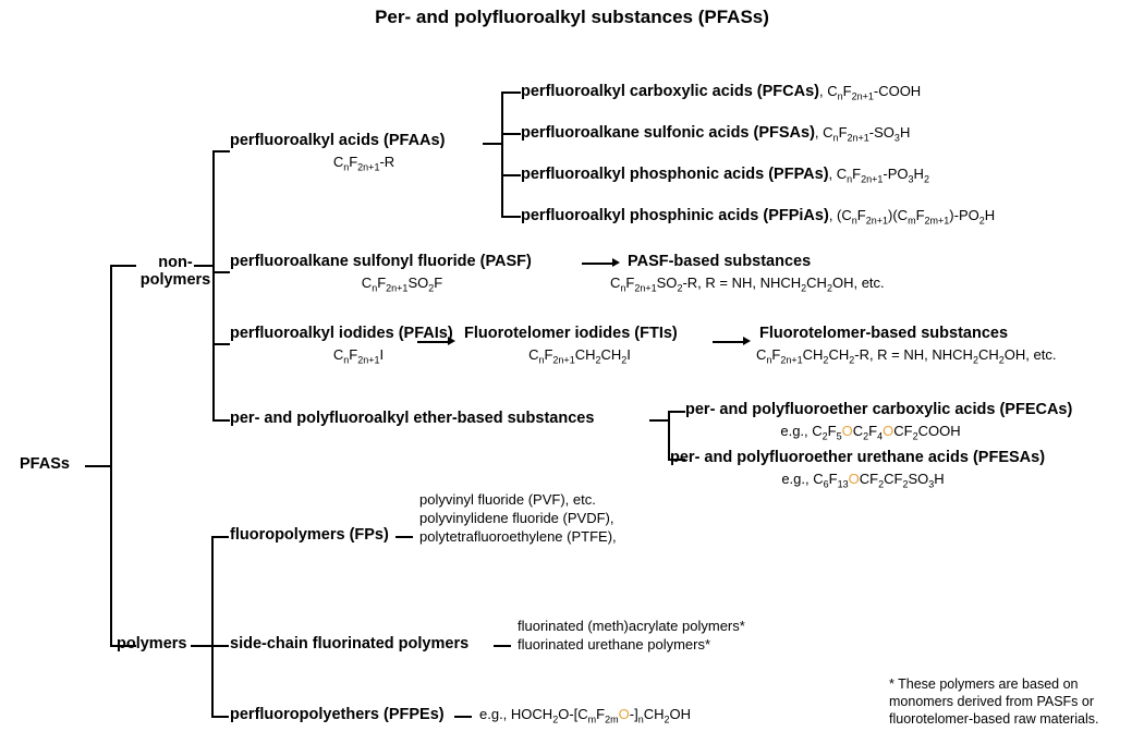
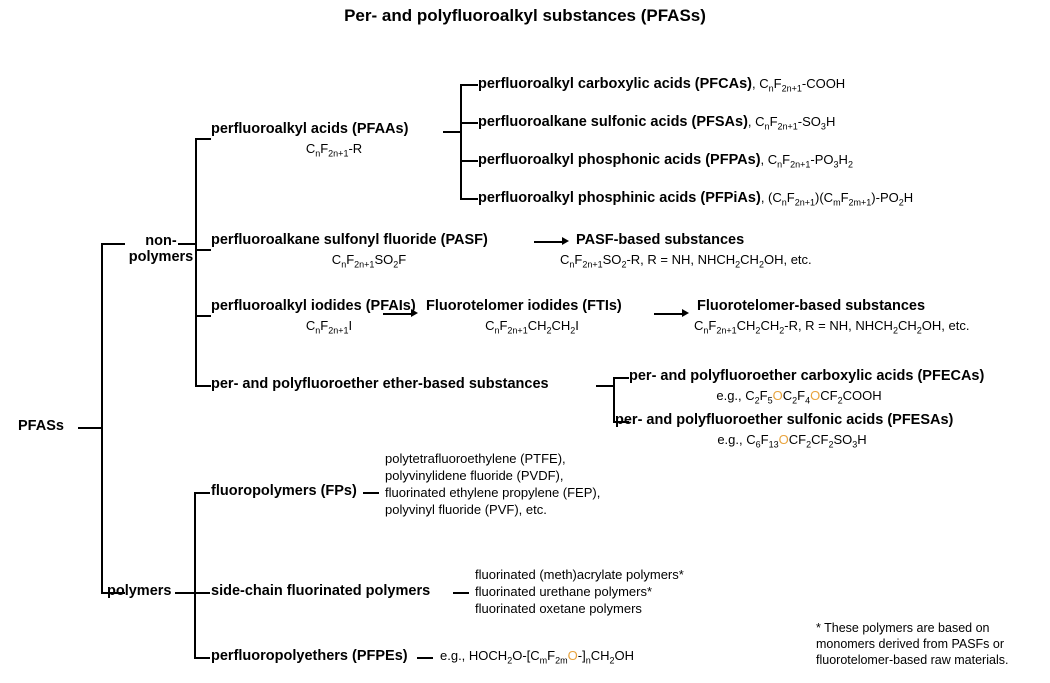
  Per- and polyfluoroalkyl substances (PFASs)
  PFASs
  non-
  polymers
  perfluoroalkyl acids (PFAAs)
  CnF2n+1-R
  perfluoroalkyl carboxylic acids (PFCAs), CnF2n+1-COOH
  perfluoroalkane sulfonic acids (PFSAs), CnF2n+1-SO3H
  perfluoroalkyl phosphonic acids (PFPAs), CnF2n+1-PO3H2
  perfluoroalkyl phosphinic acids (PFPiAs), (CnF2n+1)(CmF2m+1)-PO2H
  perfluoroalkane sulfonyl fluoride (PASF)
  CnF2n+1SO2F
  PASF-based substances
  CnF2n+1SO2-R, R = NH, NHCH2CH2OH, etc.
  perfluoroalkyl iodides (PFAIs)
  CnF2n+1I
  Fluorotelomer iodides (FTIs)
  CnF2n+1CH2CH2I
  Fluorotelomer-based substances
  CnF2n+1CH2CH2-R, R = NH, NHCH2CH2OH, etc.
- per- and polyfluoroalkyl ether-based substances
+ per- and polyfluoroether ether-based substances
  per- and polyfluoroether carboxylic acids (PFECAs)
  e.g., C2F5OC2F4OCF2COOH
- per- and polyfluoroether urethane acids (PFESAs)
+ per- and polyfluoroether sulfonic acids (PFESAs)
  e.g., C6F13OCF2CF2SO3H
  polymers
  fluoropolymers (FPs)
- polyvinyl fluoride (PVF), etc.
+ polytetrafluoroethylene (PTFE),
  polyvinylidene fluoride (PVDF),
+ fluorinated ethylene propylene (FEP),
- polytetrafluoroethylene (PTFE),
+ polyvinyl fluoride (PVF), etc.
  side-chain fluorinated polymers
  fluorinated (meth)acrylate polymers*
  fluorinated urethane polymers*
+ fluorinated oxetane polymers
  perfluoropolyethers (PFPEs)
  e.g., HOCH2O-[CmF2mO-]nCH2OH
  * These polymers are based on
  monomers derived from PASFs or
  fluorotelomer-based raw materials.
